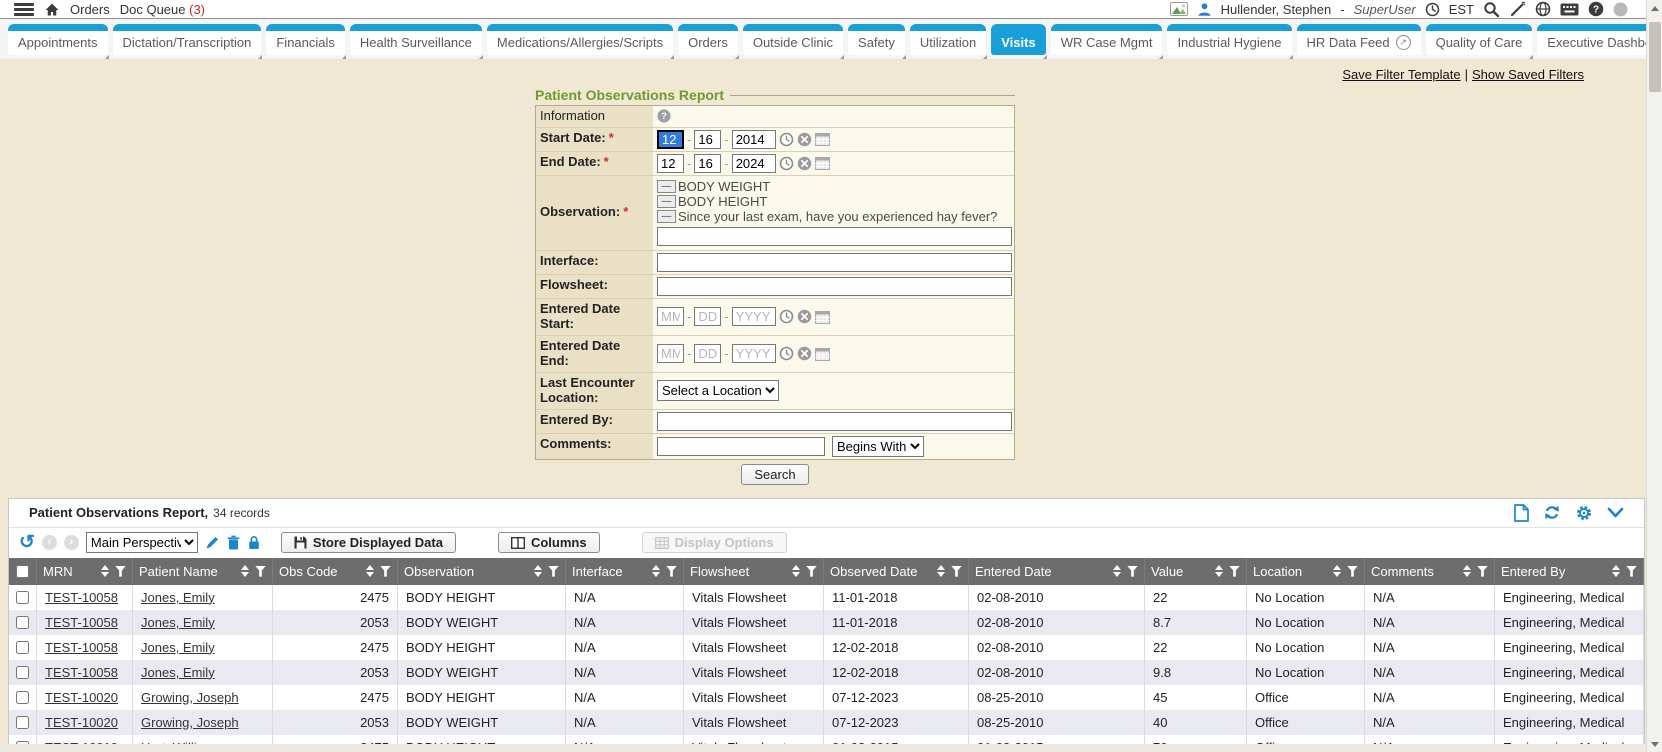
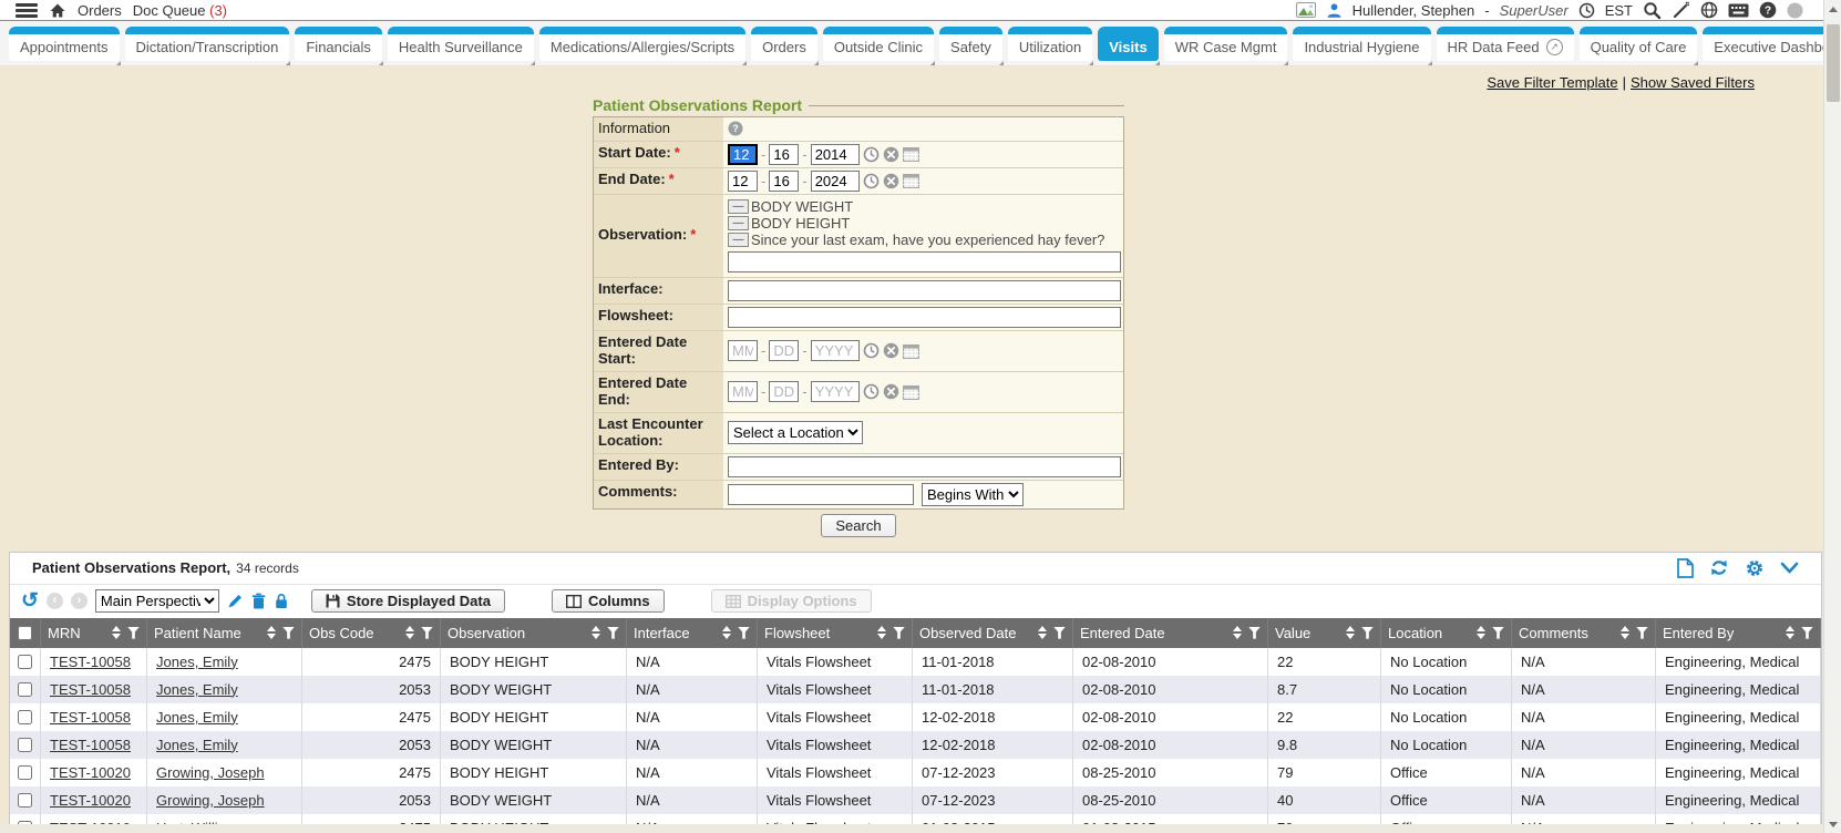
  Orders
  Doc Queue (3)
  Hullender, Stephen
  -
  SuperUser
  EST
  ?
  Appointments
  Dictation/Transcription
  Financials
  Health Surveillance
  Medications/Allergies/Scripts
  Orders
  Outside Clinic
  Safety
  Utilization
  Visits
  WR Case Mgmt
  Industrial Hygiene
  HR Data Feed
  ↗
  Quality of Care
  Executive Dashb
  Save Filter Template | Show Saved Filters
  Patient Observations Report
  Information
  ?
  Start Date: *
  12
  -
  16
  -
  2014
  End Date: *
  12
  -
  16
  -
  2024
  Observation: *
  —
  BODY WEIGHT
  —
  BODY HEIGHT
  —
  Since your last exam, have you experienced hay fever?
  Interface:
  Flowsheet:
  Entered Date Start:
  MM
  -
  DD
  -
  YYYY
  Entered Date End:
  MM
  -
  DD
  -
  YYYY
  Last Encounter Location:
  Select a Location
  Entered By:
  Comments:
  Begins With
  Search
  Patient Observations Report,
  34 records
  ↺
  ‹
  ›
  Main Perspectiv
  Store Displayed Data
  Columns
  Display Options
  MRN
  Patient Name
  Obs Code
  Observation
  Interface
  Flowsheet
  Observed Date
  Entered Date
  Value
  Location
  Comments
  Entered By
  TEST-10058
  Jones, Emily
  2475
  BODY HEIGHT
  N/A
  Vitals Flowsheet
  11-01-2018
  02-08-2010
  22
  No Location
  N/A
  Engineering, Medical
  TEST-10058
  Jones, Emily
  2053
  BODY WEIGHT
  N/A
  Vitals Flowsheet
  11-01-2018
  02-08-2010
  8.7
  No Location
  N/A
  Engineering, Medical
  TEST-10058
  Jones, Emily
  2475
  BODY HEIGHT
  N/A
  Vitals Flowsheet
  12-02-2018
  02-08-2010
  22
  No Location
  N/A
  Engineering, Medical
  TEST-10058
  Jones, Emily
  2053
  BODY WEIGHT
  N/A
  Vitals Flowsheet
  12-02-2018
  02-08-2010
  9.8
  No Location
  N/A
  Engineering, Medical
  TEST-10020
  Growing, Joseph
  2475
  BODY HEIGHT
  N/A
  Vitals Flowsheet
  07-12-2023
  08-25-2010
- 45
+ 79
  Office
  N/A
  Engineering, Medical
  TEST-10020
  Growing, Joseph
  2053
  BODY WEIGHT
  N/A
  Vitals Flowsheet
  07-12-2023
  08-25-2010
  40
  Office
  N/A
  Engineering, Medical
